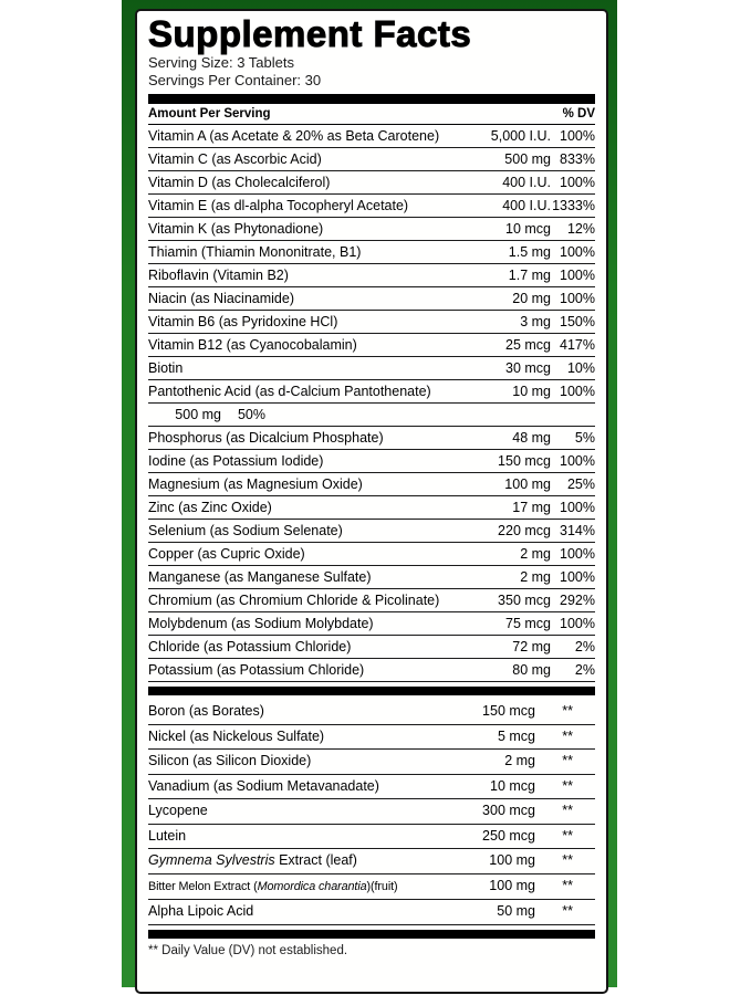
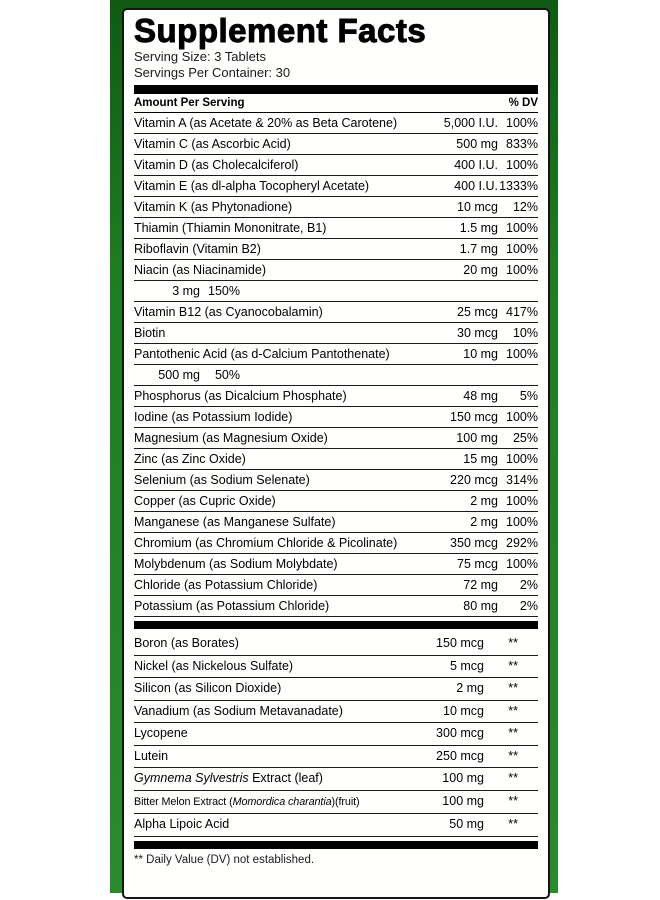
  Supplement Facts
  Serving Size: 3 Tablets
  Servings Per Container: 30
  Amount Per Serving
  % DV
  Vitamin A (as Acetate & 20% as Beta Carotene)
  5,000 I.U.
  100%
  Vitamin C (as Ascorbic Acid)
  500 mg
  833%
  Vitamin D (as Cholecalciferol)
  400 I.U.
  100%
  Vitamin E (as dl-alpha Tocopheryl Acetate)
  400 I.U.
  1333%
  Vitamin K (as Phytonadione)
  10 mcg
  12%
  Thiamin (Thiamin Mononitrate, B1)
  1.5 mg
  100%
  Riboflavin (Vitamin B2)
  1.7 mg
  100%
  Niacin (as Niacinamide)
  20 mg
  100%
- Vitamin B6 (as Pyridoxine HCl)
  3 mg
  150%
  Vitamin B12 (as Cyanocobalamin)
  25 mcg
  417%
  Biotin
  30 mcg
  10%
  Pantothenic Acid (as d-Calcium Pantothenate)
  10 mg
  100%
  500 mg
  50%
  Phosphorus (as Dicalcium Phosphate)
  48 mg
  5%
  Iodine (as Potassium Iodide)
  150 mcg
  100%
  Magnesium (as Magnesium Oxide)
  100 mg
  25%
  Zinc (as Zinc Oxide)
- 17 mg
+ 15 mg
  100%
  Selenium (as Sodium Selenate)
  220 mcg
  314%
  Copper (as Cupric Oxide)
  2 mg
  100%
  Manganese (as Manganese Sulfate)
  2 mg
  100%
  Chromium (as Chromium Chloride & Picolinate)
  350 mcg
  292%
  Molybdenum (as Sodium Molybdate)
  75 mcg
  100%
  Chloride (as Potassium Chloride)
  72 mg
  2%
  Potassium (as Potassium Chloride)
  80 mg
  2%
  Boron (as Borates)
  150 mcg
  **
  Nickel (as Nickelous Sulfate)
  5 mcg
  **
  Silicon (as Silicon Dioxide)
  2 mg
  **
  Vanadium (as Sodium Metavanadate)
  10 mcg
  **
  Lycopene
  300 mcg
  **
  Lutein
  250 mcg
  **
  Gymnema Sylvestris Extract (leaf)
  100 mg
  **
  Bitter Melon Extract (Momordica charantia)(fruit)
  100 mg
  **
  Alpha Lipoic Acid
  50 mg
  **
  ** Daily Value (DV) not established.
